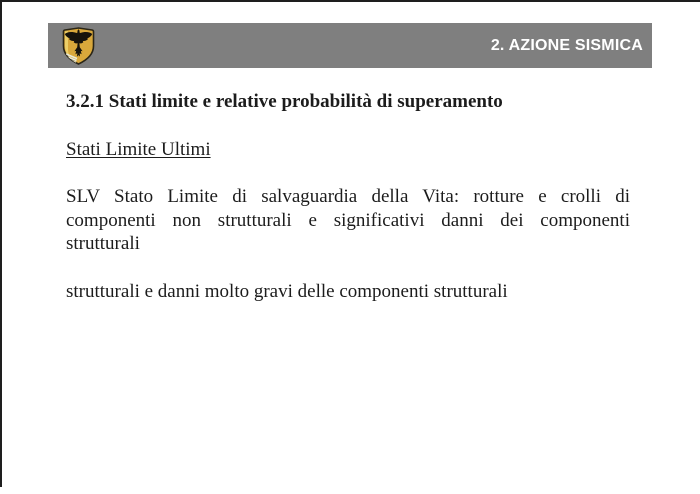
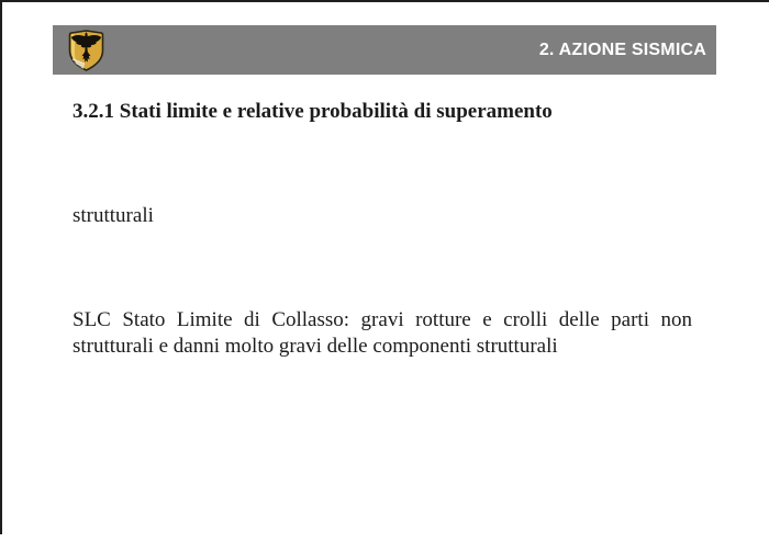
  2. AZIONE SISMICA
  3.2.1 Stati limite e relative probabilità di superamento
- Stati Limite Ultimi
- SLV Stato Limite di salvaguardia della Vita: rotture e crolli di
- componenti non strutturali e significativi danni dei componenti
  strutturali
+ SLC Stato Limite di Collasso: gravi rotture e crolli delle parti non
  strutturali e danni molto gravi delle componenti strutturali
